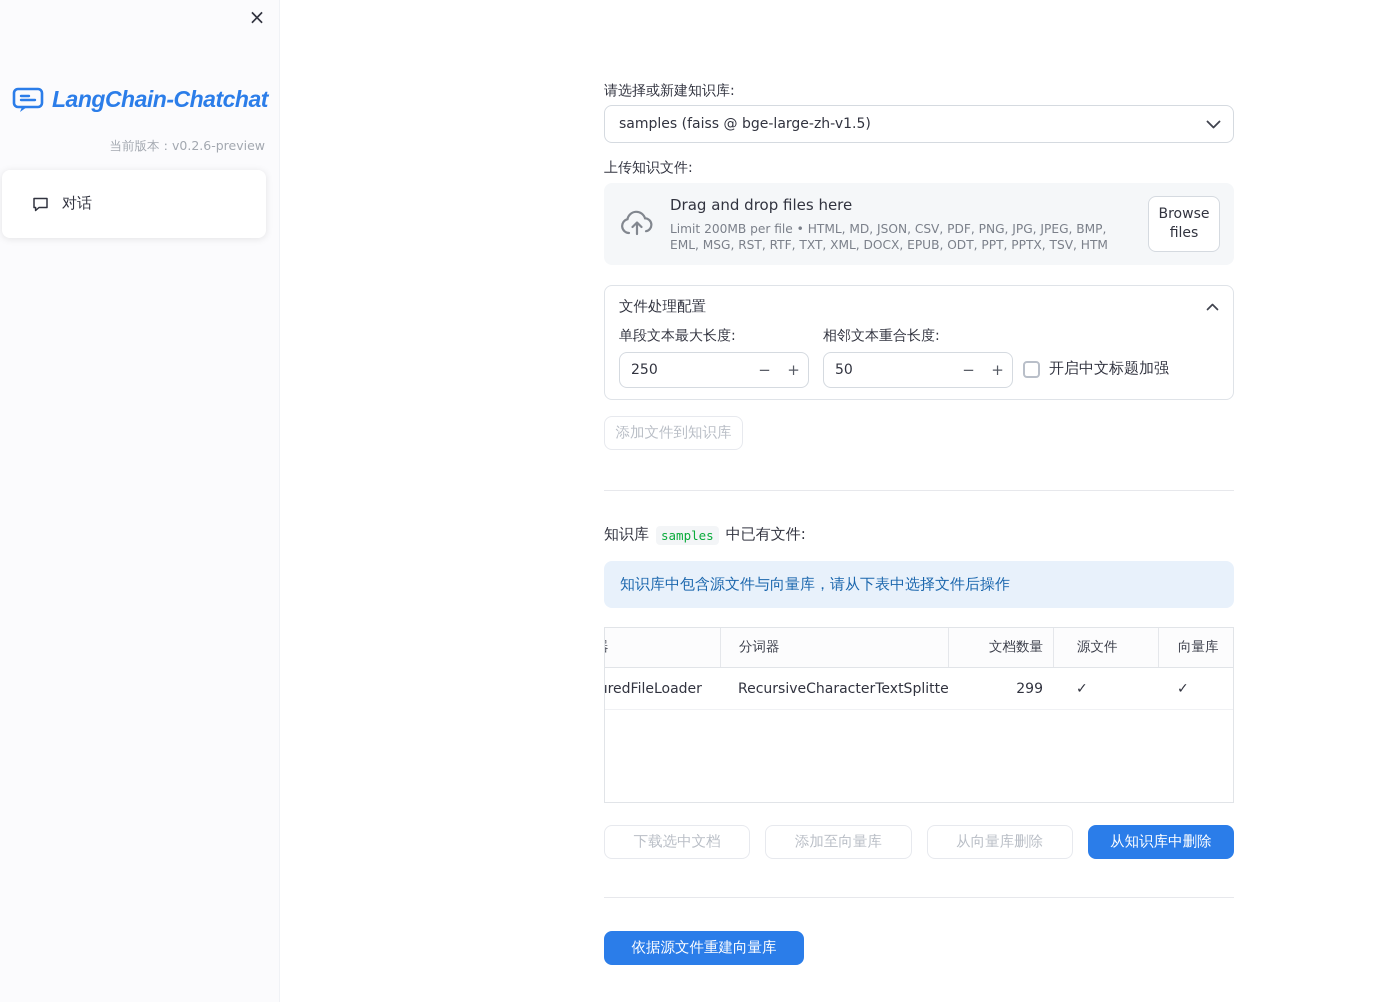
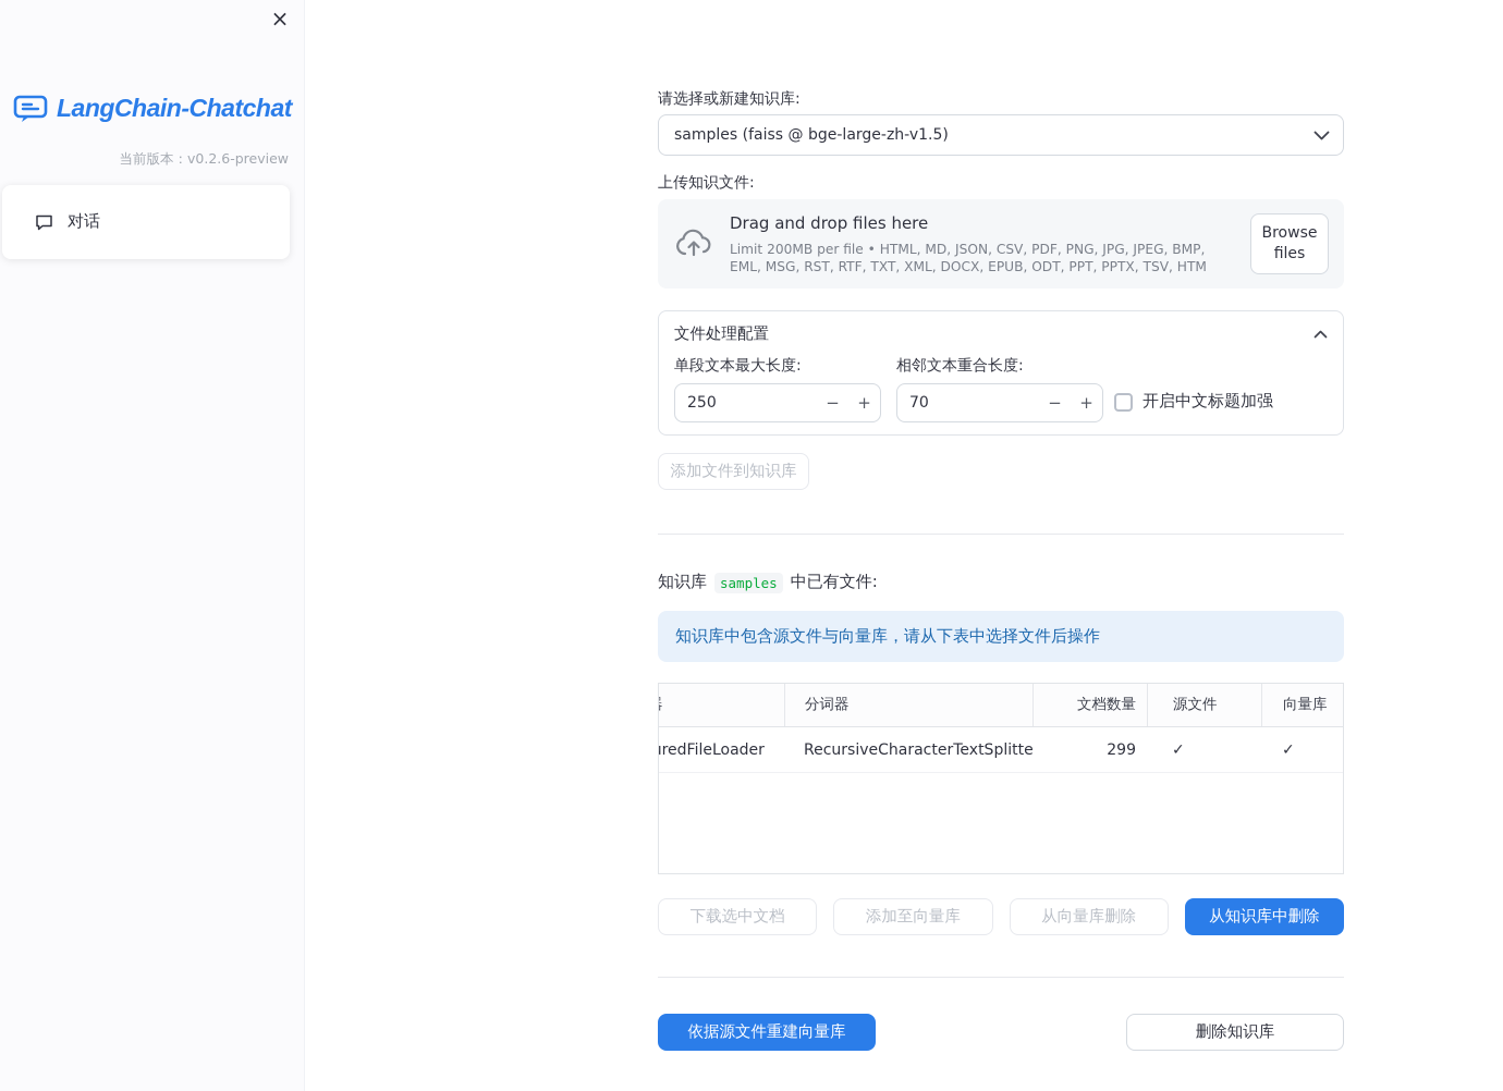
  ×
  LangChain-Chatchat
  当前版本：v0.2.6-preview
  对话
  请选择或新建知识库:
  samples (faiss @ bge-large-zh-v1.5)
  上传知识文件:
  Drag and drop files here
  Limit 200MB per file • HTML, MD, JSON, CSV, PDF, PNG, JPG, JPEG, BMP, EML, MSG, RST, RTF, TXT, XML, DOCX, EPUB, ODT, PPT, PPTX, TSV, HTM
  Browse files
  文件处理配置
  单段文本最大长度:
  相邻文本重合长度:
  250
  −
  +
- 50
+ 70
  −
  +
  开启中文标题加强
  添加文件到知识库
  知识库
  samples
  中已有文件:
  知识库中包含源文件与向量库，请从下表中选择文件后操作
  分词器
  文档数量
  源文件
  向量库
  RecursiveCharacterTextSplitte
  299
  ✓
  ✓
  下载选中文档
  添加至向量库
  从向量库删除
  从知识库中删除
  依据源文件重建向量库
+ 删除知识库
